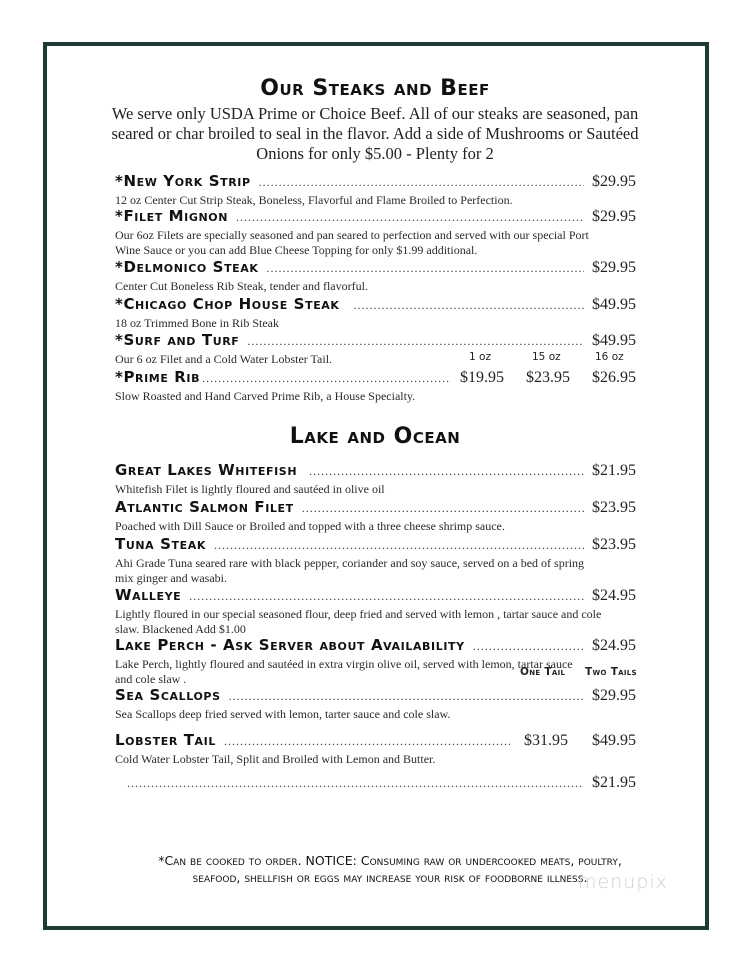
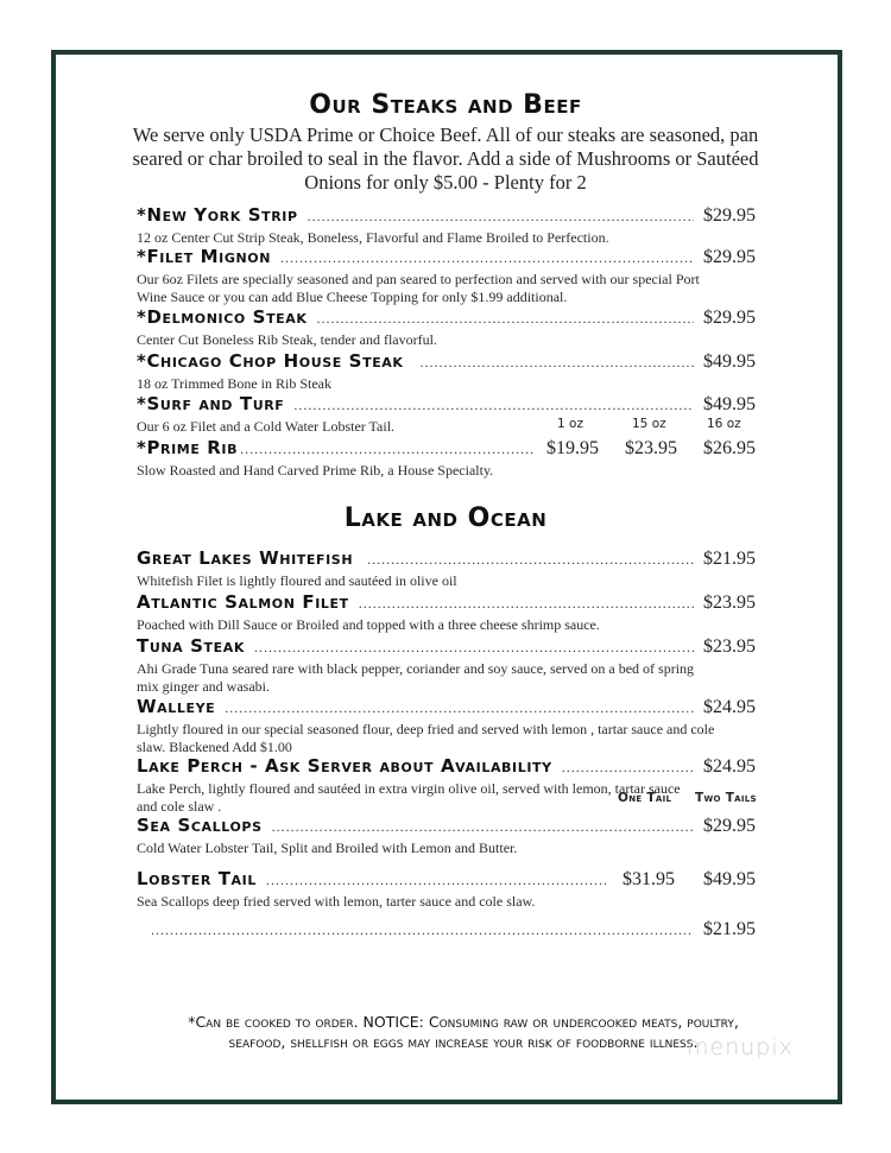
  Our Steaks and Beef
  We serve only USDA Prime or Choice Beef. All of our steaks are seasoned, pan seared or char broiled to seal in the flavor. Add a side of Mushrooms or Sautéed Onions for only $5.00 - Plenty for 2
  *New York Strip
  $29.95
  12 oz Center Cut Strip Steak, Boneless, Flavorful and Flame Broiled to Perfection.
  *Filet Mignon
  $29.95
  Our 6oz Filets are specially seasoned and pan seared to perfection and served with our special Port Wine Sauce or you can add Blue Cheese Topping for only $1.99 additional.
  *Delmonico Steak
  $29.95
  Center Cut Boneless Rib Steak, tender and flavorful.
  *Chicago Chop House Steak
  $49.95
  18 oz Trimmed Bone in Rib Steak
  *Surf and Turf
  $49.95
  Our 6 oz Filet and a Cold Water Lobster Tail.
  1 oz
  15 oz
  16 oz
  *Prime Rib
  $19.95
  $23.95
  $26.95
  Slow Roasted and Hand Carved Prime Rib, a House Specialty.
  Lake and Ocean
  Great Lakes Whitefish
  $21.95
  Whitefish Filet is lightly floured and sautéed in olive oil
  Atlantic Salmon Filet
  $23.95
  Poached with Dill Sauce or Broiled and topped with a three cheese shrimp sauce.
  Tuna Steak
  $23.95
  Ahi Grade Tuna seared rare with black pepper, coriander and soy sauce, served on a bed of spring mix ginger and wasabi.
  Walleye
  $24.95
  Lightly floured in our special seasoned flour, deep fried and served with lemon , tartar sauce and cole slaw. Blackened Add $1.00
  Lake Perch - Ask Server about Availability
  $24.95
  Lake Perch, lightly floured and sautéed in extra virgin olive oil, served with lemon, tartar sauce and cole slaw .
  One Tail
  Two Tails
  Sea Scallops
  $29.95
- Sea Scallops deep fried served with lemon, tarter sauce and cole slaw.
+ Cold Water Lobster Tail, Split and Broiled with Lemon and Butter.
  Lobster Tail
  $31.95
  $49.95
- Cold Water Lobster Tail, Split and Broiled with Lemon and Butter.
+ Sea Scallops deep fried served with lemon, tarter sauce and cole slaw.
  $21.95
  *Can be cooked to order. NOTICE: Consuming raw or undercooked meats, poultry,
  seafood, shellfish or eggs may increase your risk of foodborne illness.
  menupix
